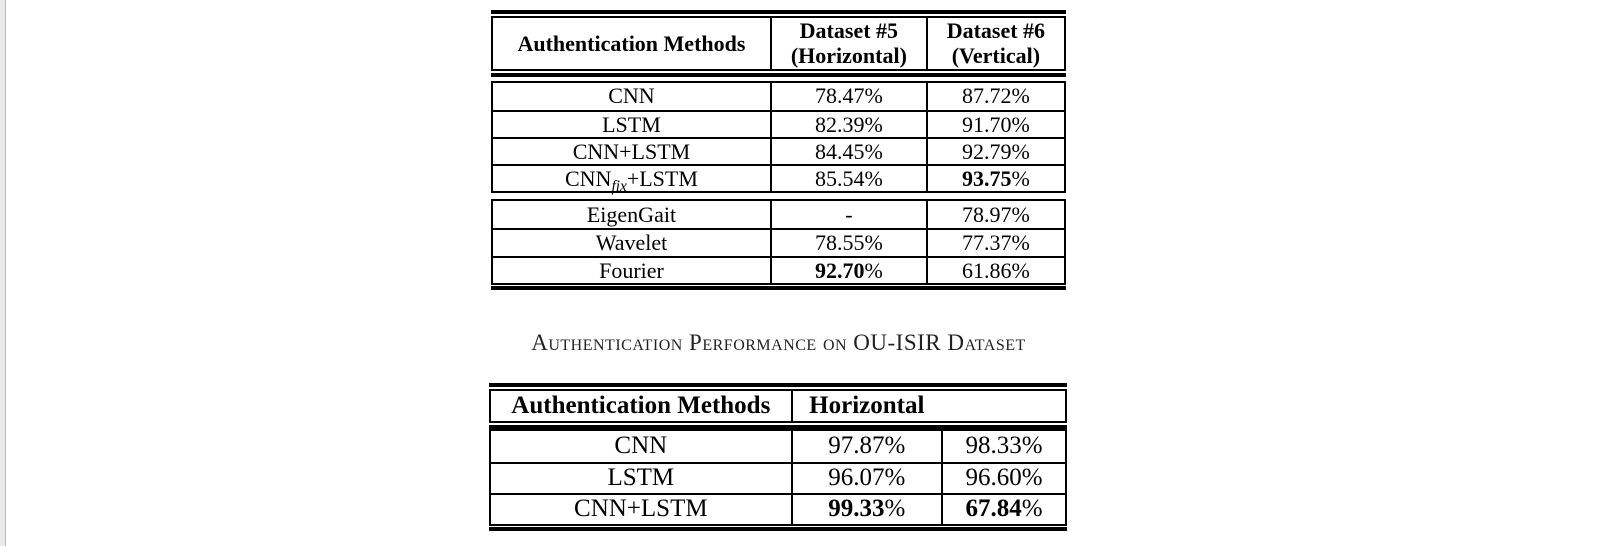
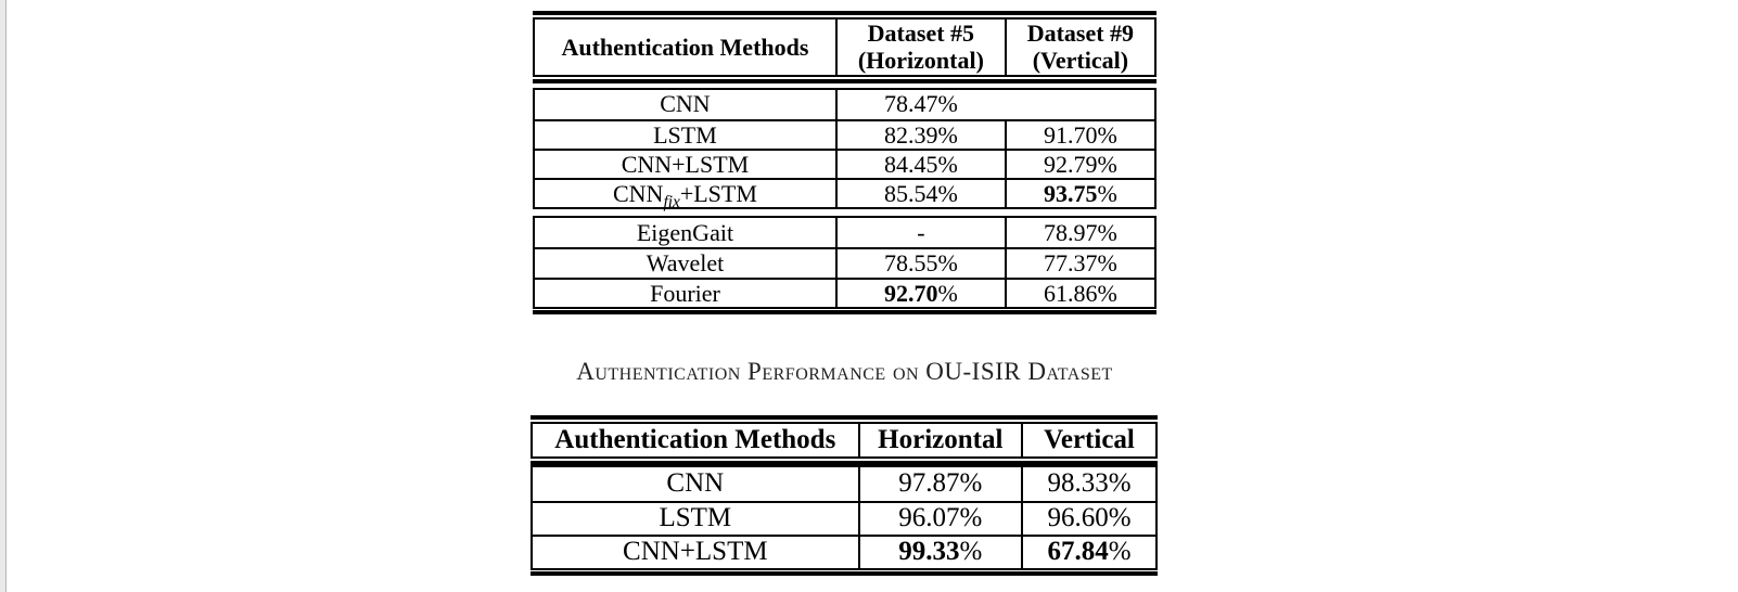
  Authentication Methods
  Dataset #5
  (Horizontal)
- Dataset #6
+ Dataset #9
  (Vertical)
  CNN
  78.47%
- 87.72%
  LSTM
  82.39%
  91.70%
  CNN+LSTM
  84.45%
  92.79%
  CNN
  fix
  +LSTM
  85.54%
  93.75
  %
  EigenGait
  -
  78.97%
  Wavelet
  78.55%
  77.37%
  Fourier
  92.70
  %
  61.86%
  Authentication Performance on OU-ISIR Dataset
  Authentication Methods
  Horizontal
+ Vertical
  CNN
  97.87%
  98.33%
  LSTM
  96.07%
  96.60%
  CNN+LSTM
  99.33
  %
  67.84
  %
